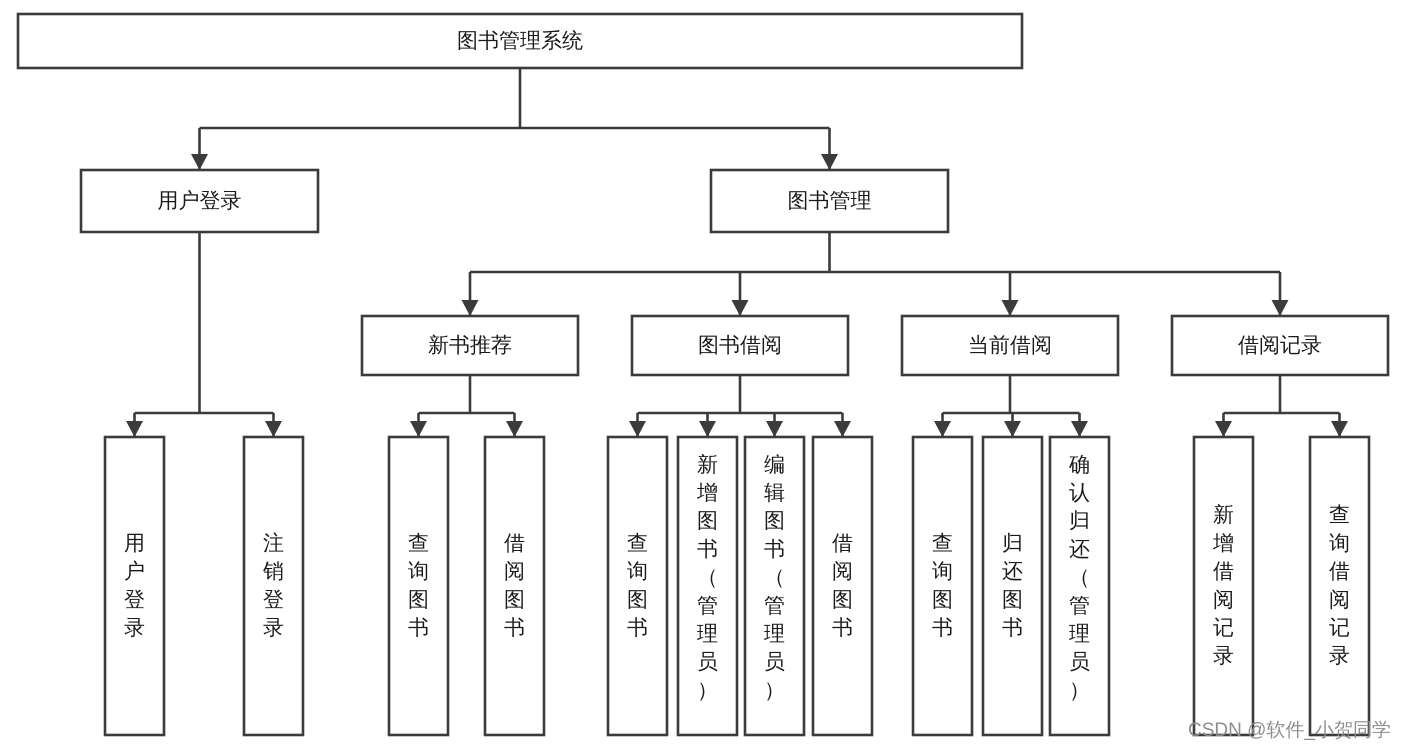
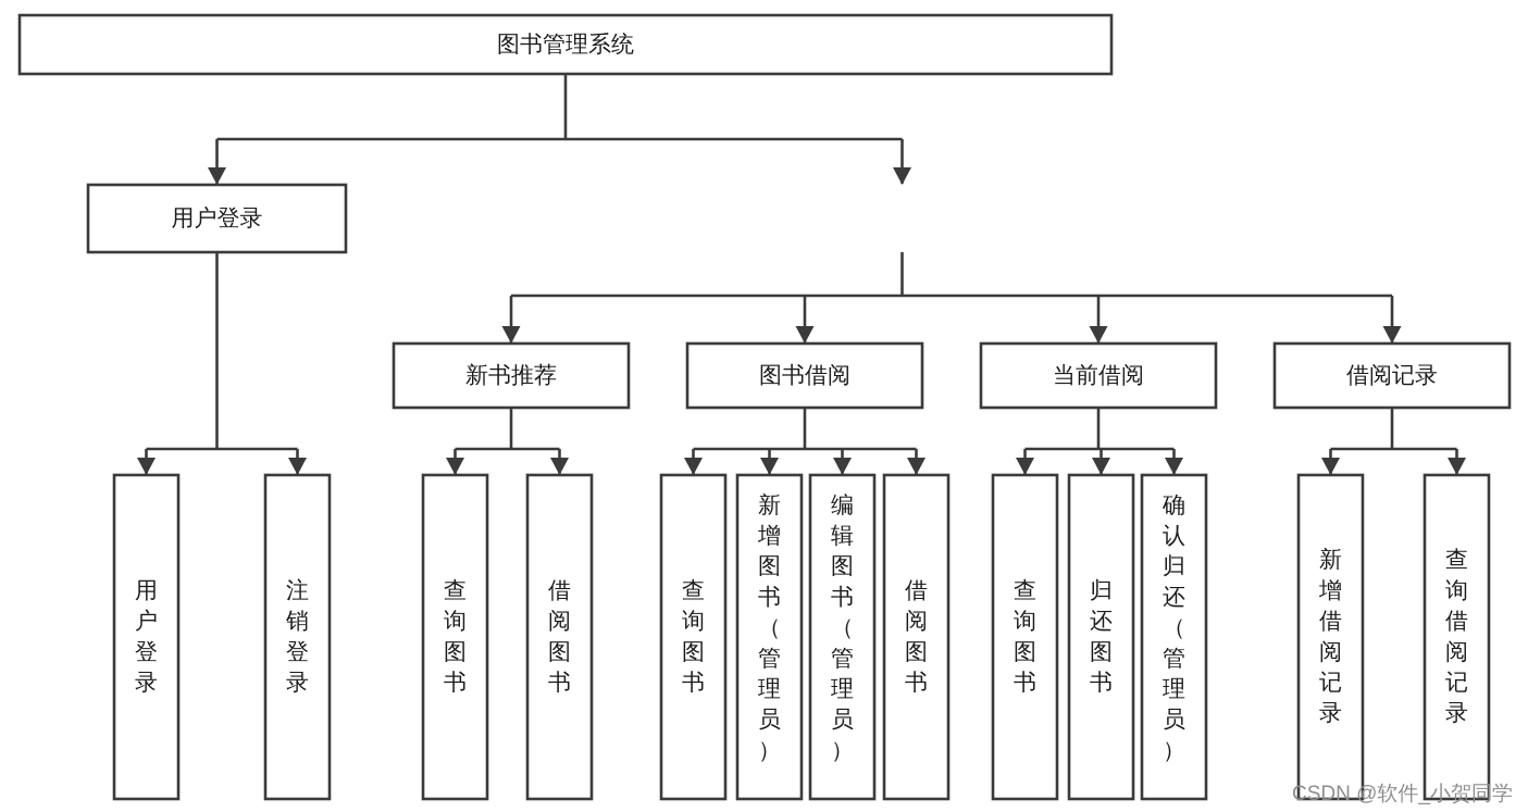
  图书管理系统
  用户登录
- 图书管理
  新书推荐
  图书借阅
  当前借阅
  借阅记录
  用户登录
  注销登录
  查询图书
  借阅图书
  查询图书
  新增图书（管理员）
  编辑图书（管理员）
  借阅图书
  查询图书
  归还图书
  确认归还（管理员）
  新增借阅记录
  查询借阅记录
  CSDN @软件_小贺同学
